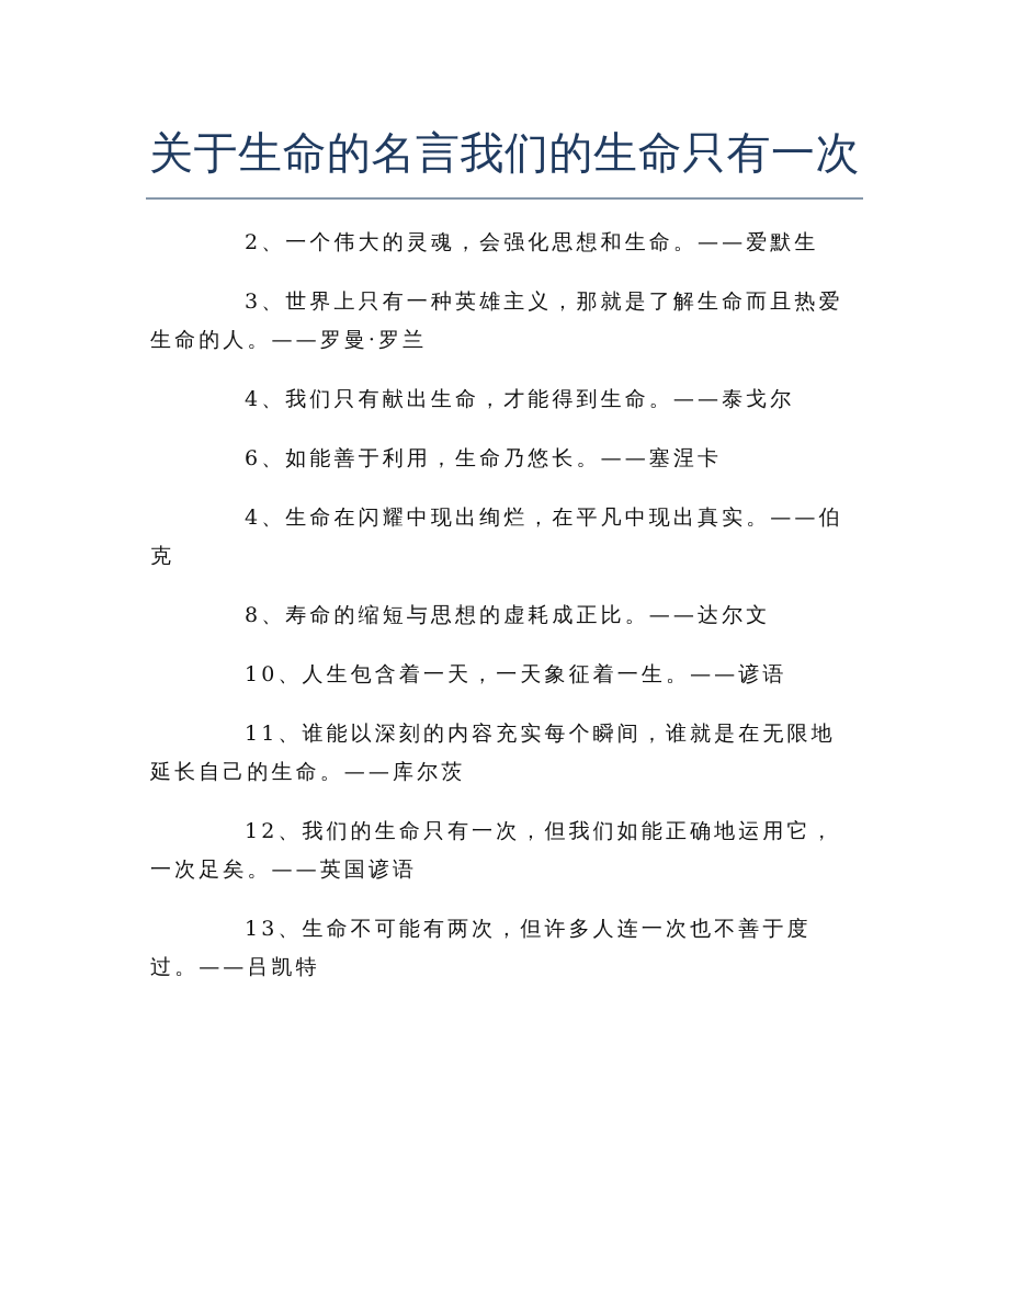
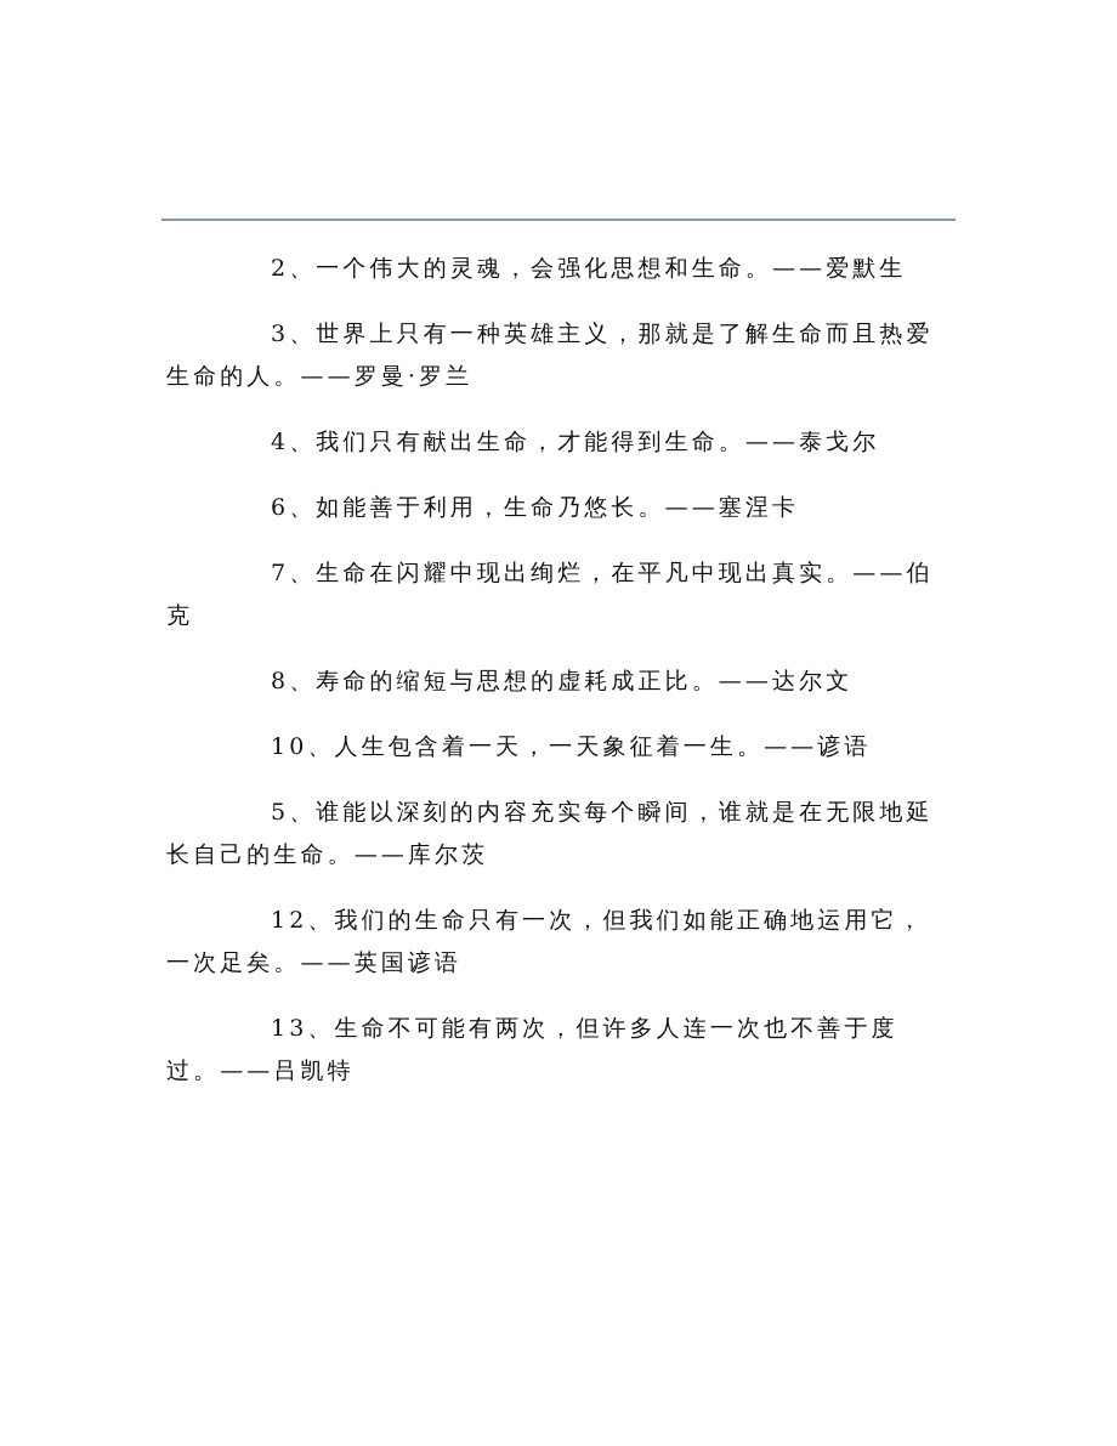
- 关于生命的名言我们的生命只有一次
  2、一个伟大的灵魂，会强化思想和生命。——爱默生
  3、世界上只有一种英雄主义，那就是了解生命而且热爱生命的人。——罗曼·罗兰
  4、我们只有献出生命，才能得到生命。——泰戈尔
  6、如能善于利用，生命乃悠长。——塞涅卡
- 4、生命在闪耀中现出绚烂，在平凡中现出真实。——伯克
+ 7、生命在闪耀中现出绚烂，在平凡中现出真实。——伯克
  8、寿命的缩短与思想的虚耗成正比。——达尔文
  10、人生包含着一天，一天象征着一生。——谚语
- 11、谁能以深刻的内容充实每个瞬间，谁就是在无限地延长自己的生命。——库尔茨
+ 5、谁能以深刻的内容充实每个瞬间，谁就是在无限地延长自己的生命。——库尔茨
  12、我们的生命只有一次，但我们如能正确地运用它，一次足矣。——英国谚语
  13、生命不可能有两次，但许多人连一次也不善于度过。——吕凯特
